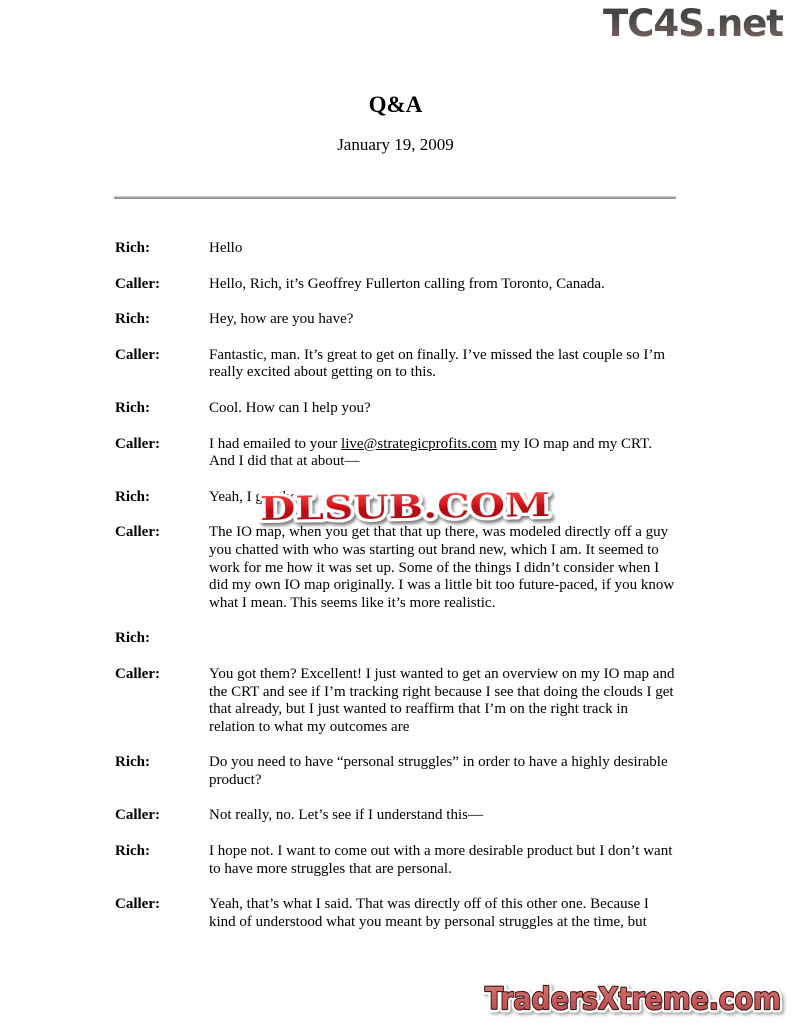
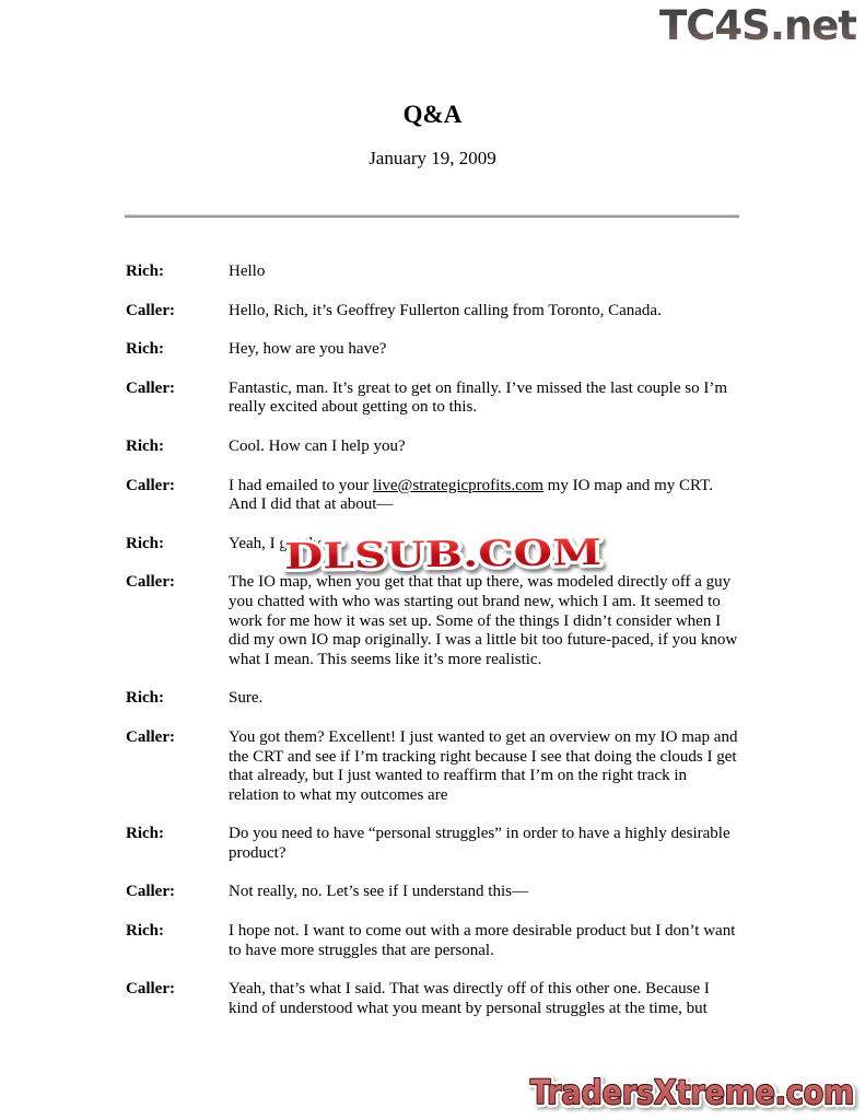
  TC4S.net
  Q&A
  January 19, 2009
  Rich:
  Hello
  Caller:
  Hello, Rich, it’s Geoffrey Fullerton calling from Toronto, Canada.
  Rich:
  Hey, how are you have?
  Caller:
  Fantastic, man. It’s great to get on finally. I’ve missed the last couple so I’m really excited about getting on to this.
  Rich:
  Cool. How can I help you?
  Caller:
  I had emailed to your live@strategicprofits.com my IO map and my CRT. And I did that at about—
  Rich:
  Yeah, I got them.
  Caller:
  The IO map, when you get that that up there, was modeled directly off a guy you chatted with who was starting out brand new, which I am. It seemed to work for me how it was set up. Some of the things I didn’t consider when I did my own IO map originally. I was a little bit too future-paced, if you know what I mean. This seems like it’s more realistic.
  Rich:
+ Sure.
  Caller:
  You got them? Excellent! I just wanted to get an overview on my IO map and the CRT and see if I’m tracking right because I see that doing the clouds I get that already, but I just wanted to reaffirm that I’m on the right track in relation to what my outcomes are
  Rich:
  Do you need to have “personal struggles” in order to have a highly desirable product?
  Caller:
  Not really, no. Let’s see if I understand this—
  Rich:
  I hope not. I want to come out with a more desirable product but I don’t want to have more struggles that are personal.
  Caller:
  Yeah, that’s what I said. That was directly off of this other one. Because I kind of understood what you meant by personal struggles at the time, but
  DLSUB.COM
  TradersXtreme.com
